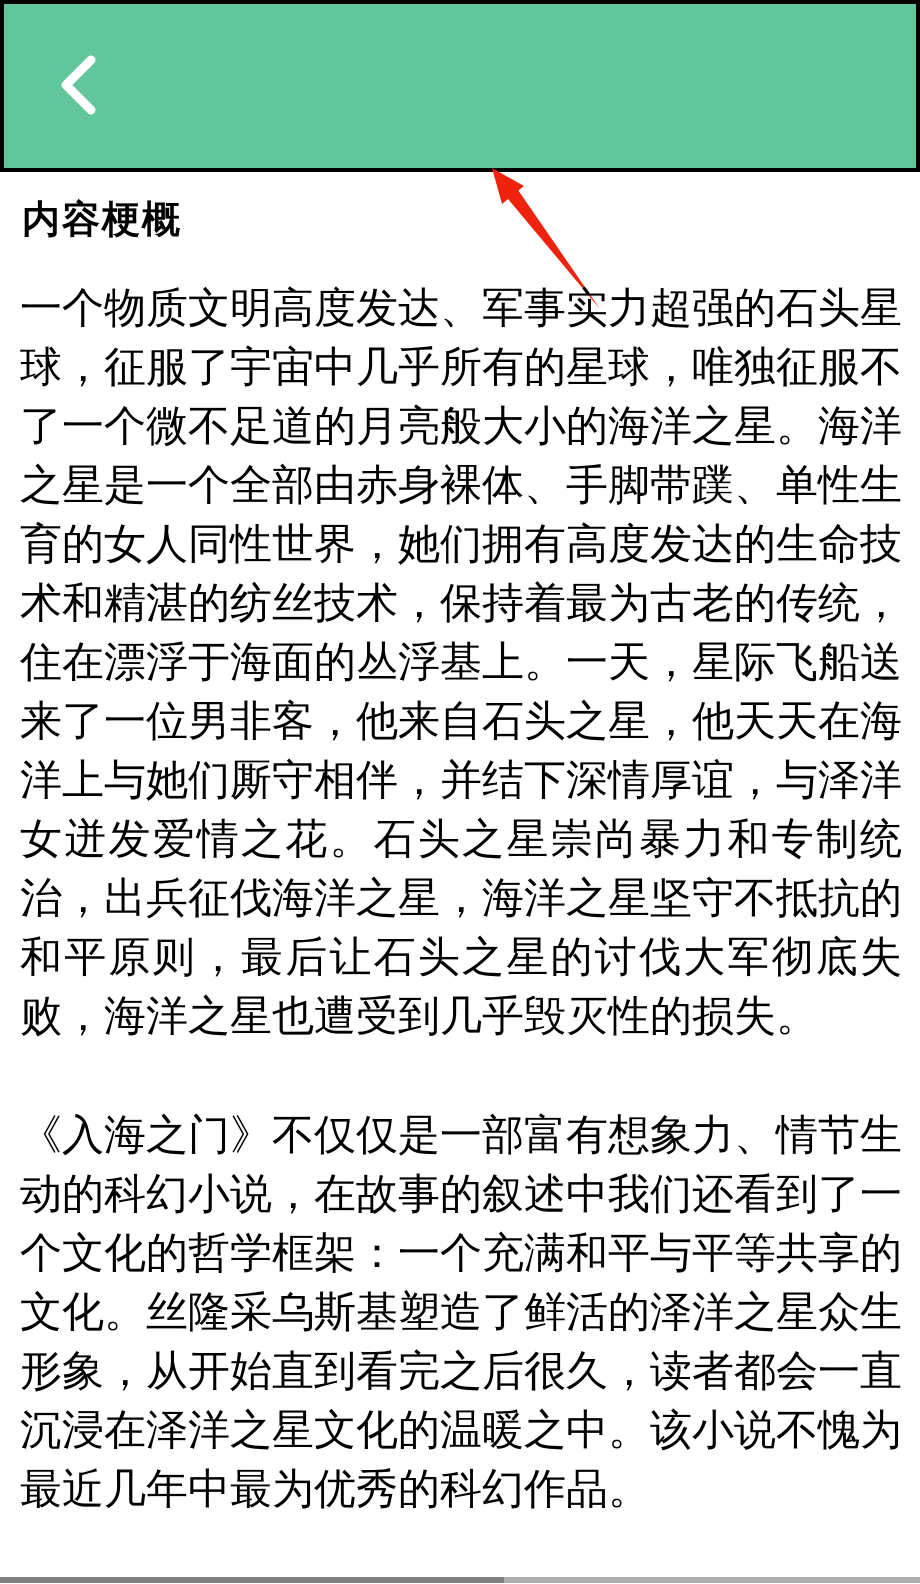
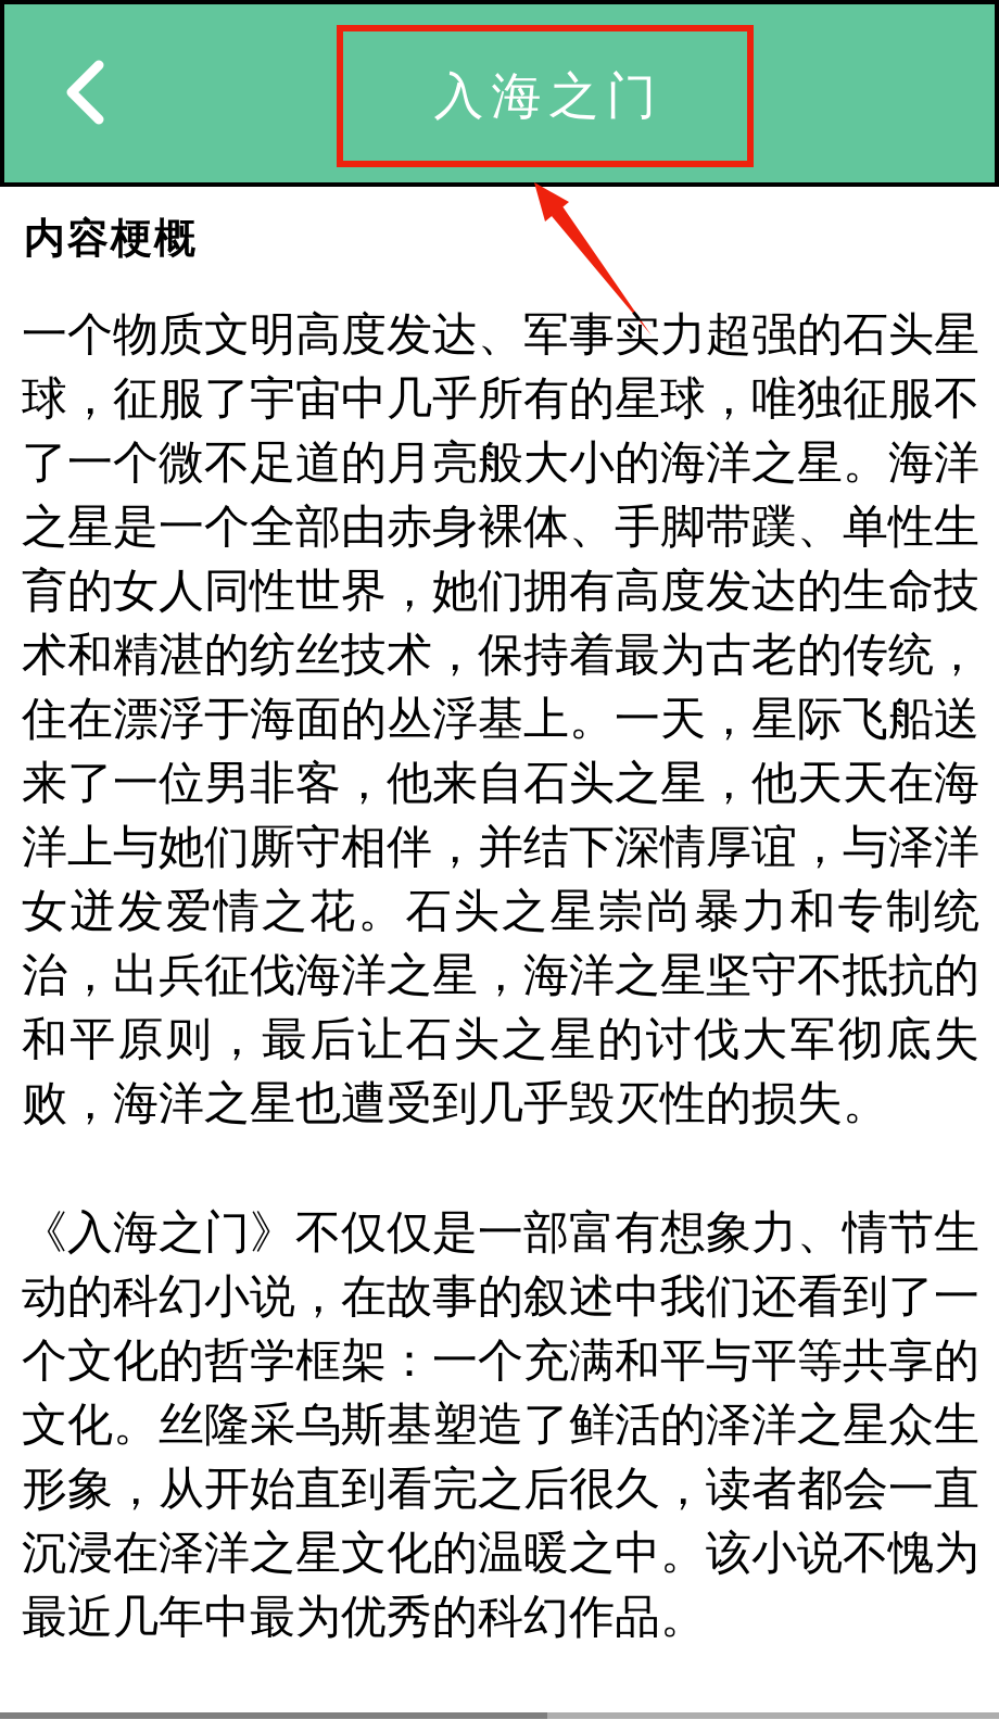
+ 入海之门
  内容梗概
  一个物质文明高度发达、军事实力超强的石头星球，征服了宇宙中几乎所有的星球，唯独征服不了一个微不足道的月亮般大小的海洋之星。海洋之星是一个全部由赤身裸体、手脚带蹼、单性生育的女人同性世界，她们拥有高度发达的生命技术和精湛的纺丝技术，保持着最为古老的传统，住在漂浮于海面的丛浮基上。一天，星际飞船送来了一位男非客，他来自石头之星，他天天在海洋上与她们厮守相伴，并结下深情厚谊，与泽洋女迸发爱情之花。石头之星崇尚暴力和专制统治，出兵征伐海洋之星，海洋之星坚守不抵抗的和平原则，最后让石头之星的讨伐大军彻底失败，海洋之星也遭受到几乎毁灭性的损失。
  《入海之门》不仅仅是一部富有想象力、情节生动的科幻小说，在故事的叙述中我们还看到了一个文化的哲学框架：一个充满和平与平等共享的文化。丝隆采乌斯基塑造了鲜活的泽洋之星众生形象，从开始直到看完之后很久，读者都会一直沉浸在泽洋之星文化的温暖之中。该小说不愧为最近几年中最为优秀的科幻作品。
